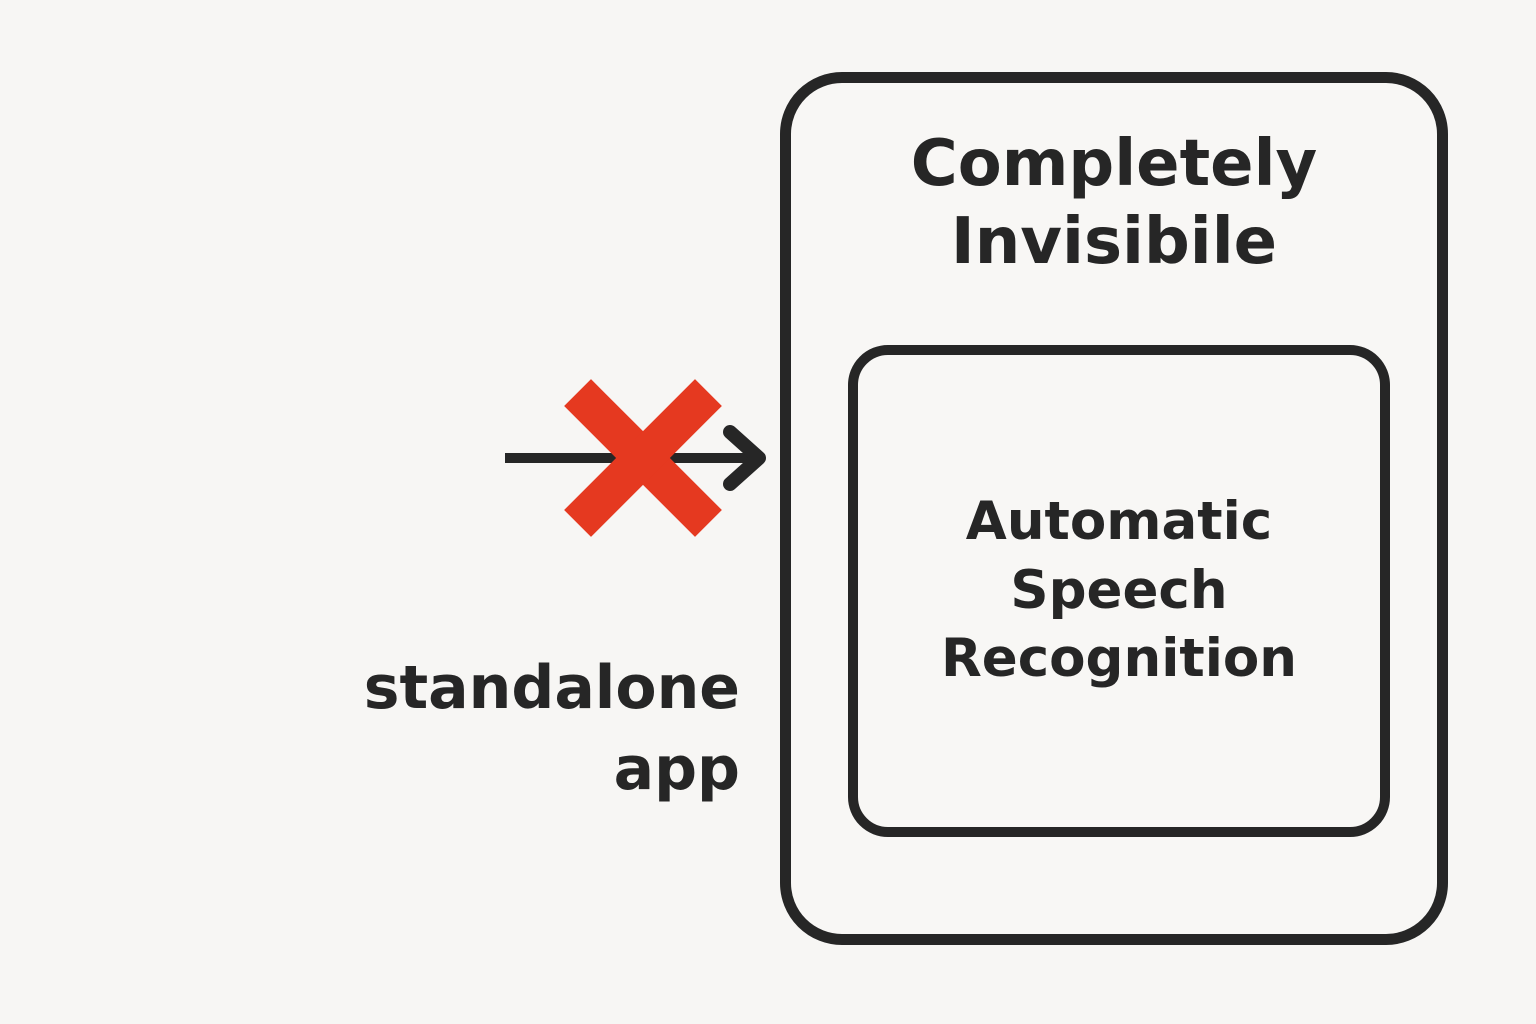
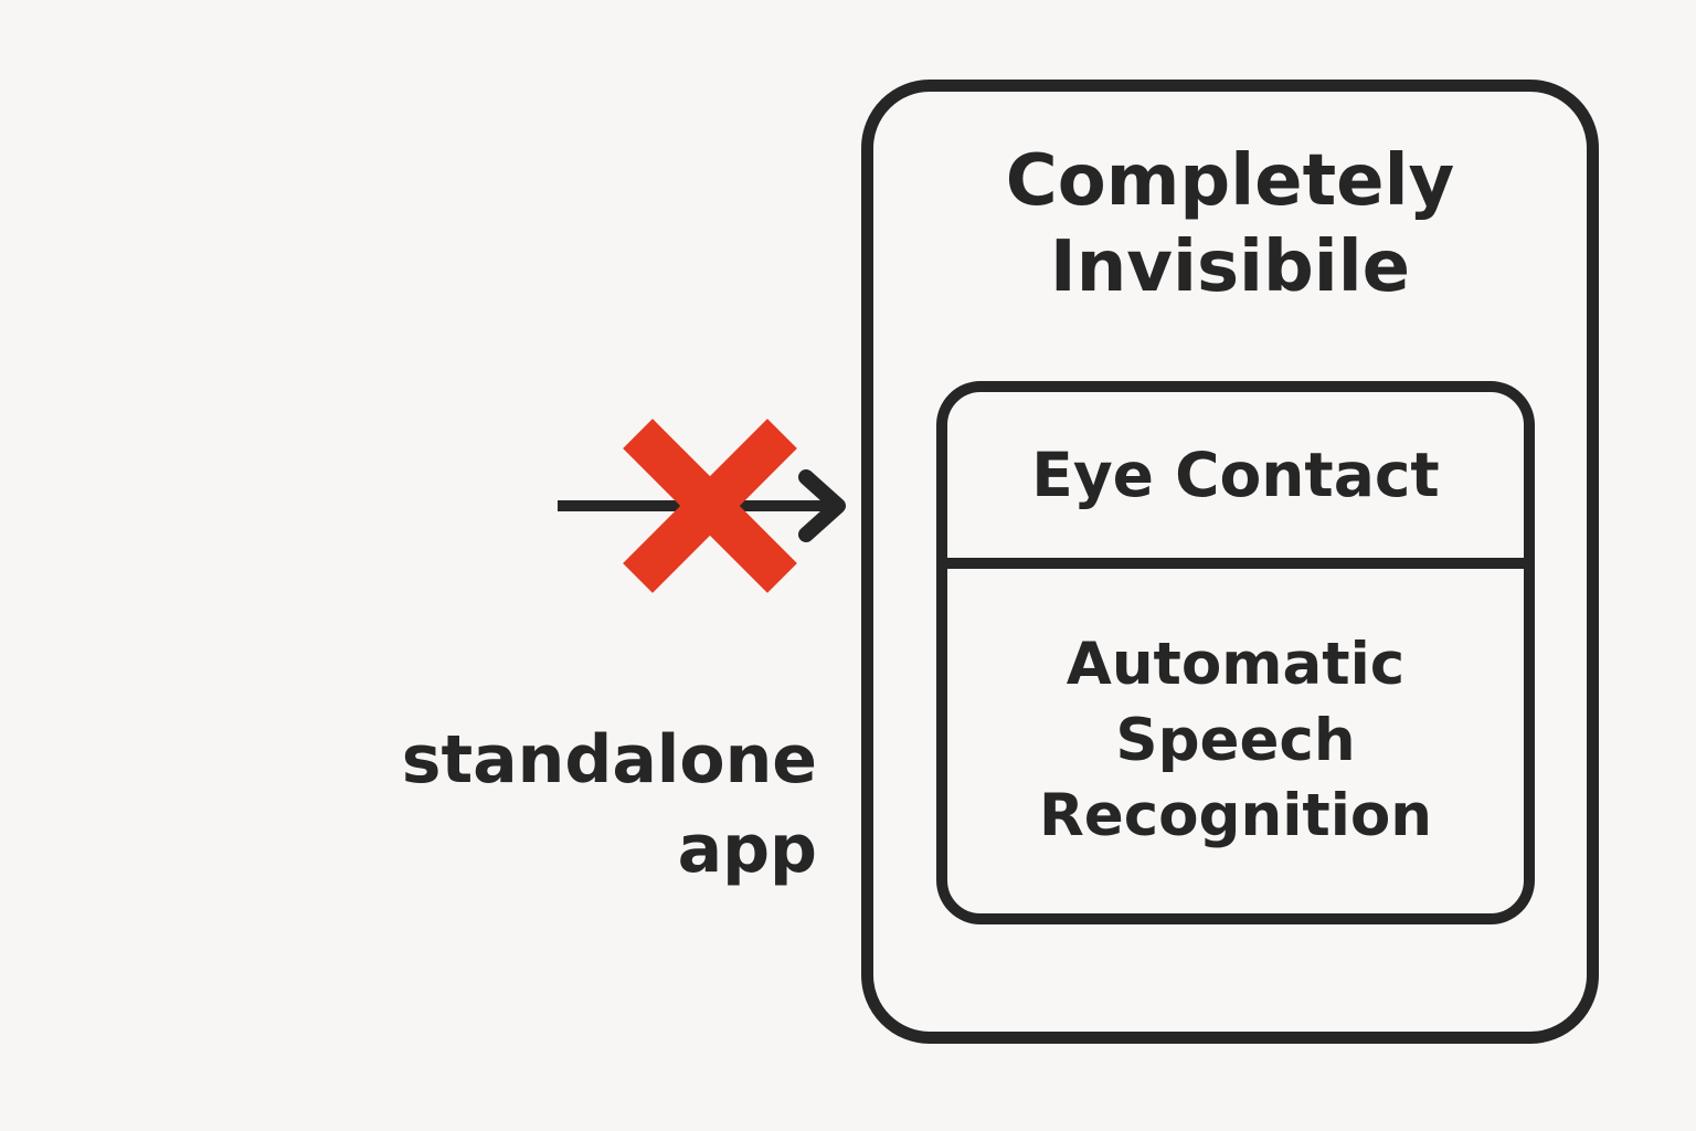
  standalone
  app
  Completely Invisibile
+ Eye Contact
  Automatic Speech Recognition
